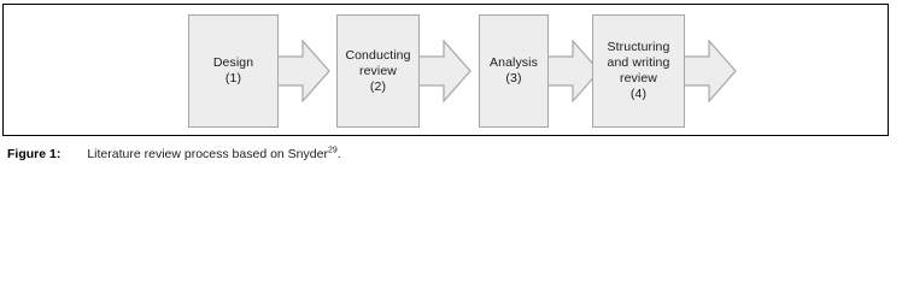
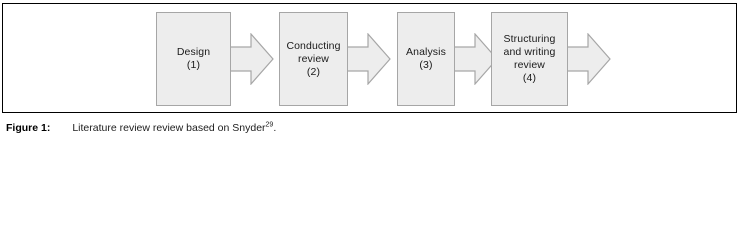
  Design
  (1)
  Conducting
  review
  (2)
  Analysis
  (3)
  Structuring
  and writing
  review
  (4)
- Figure 1: Literature review process based on Snyder .
+ Figure 1: Literature review review based on Snyder .
